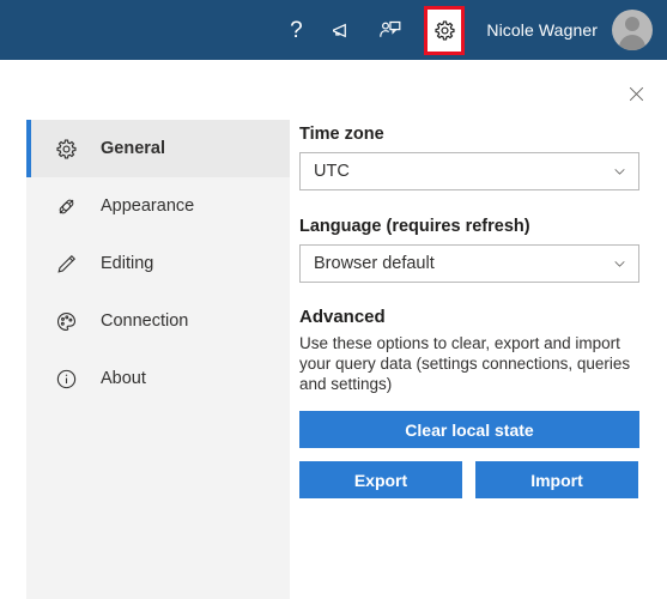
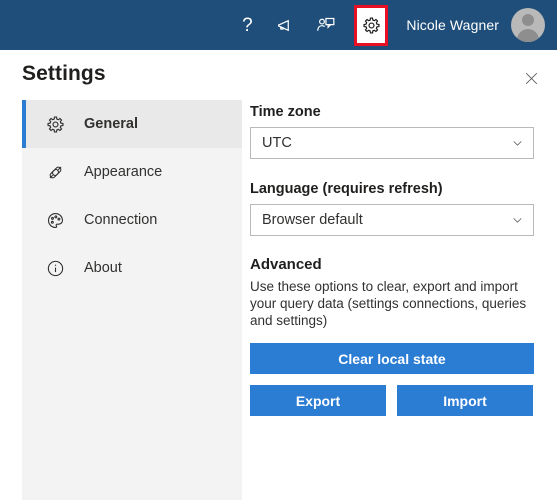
  ?
  Nicole Wagner
+ Settings
  General
  Appearance
- Editing
  Connection
  About
  Time zone
  UTC
  Language (requires refresh)
  Browser default
  Advanced
  Use these options to clear, export and import your query data (settings connections, queries and settings)
  Clear local state
  Export
  Import
